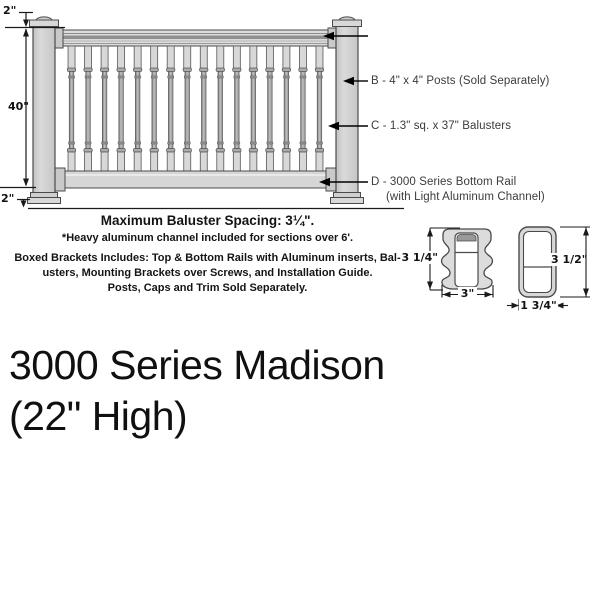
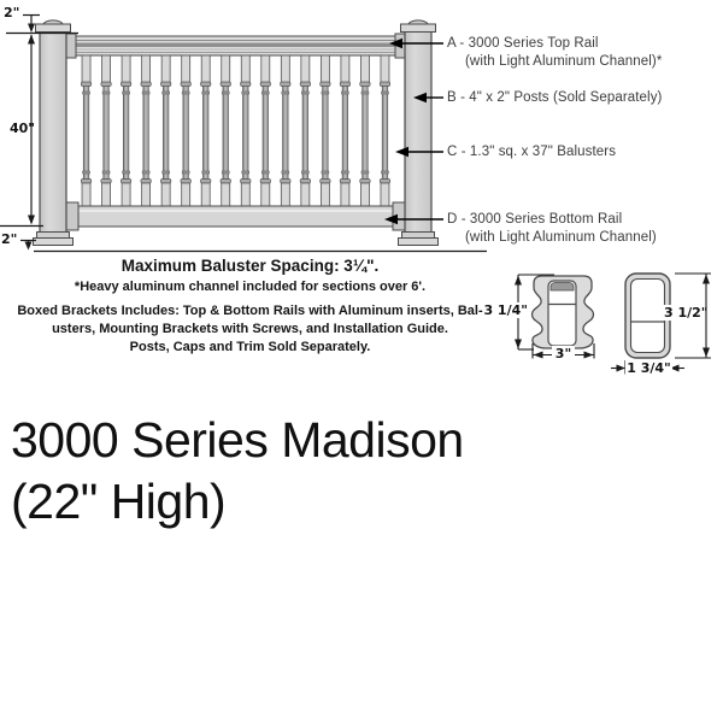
  2"
  40"
  2"
  3 1/4"
  3"
  3 1/2"
  1 3/4"
+ A - 3000 Series Top Rail
+ (with Light Aluminum Channel)*
- B - 4" x 4" Posts (Sold Separately)
+ B - 4" x 2" Posts (Sold Separately)
  C - 1.3" sq. x 37" Balusters
  D - 3000 Series Bottom Rail
  (with Light Aluminum Channel)
  Maximum Baluster Spacing: 3¼".
  *Heavy aluminum channel included for sections over 6'.
  Boxed Brackets Includes: Top & Bottom Rails with Aluminum inserts, Bal-
- usters, Mounting Brackets over Screws, and Installation Guide.
+ usters, Mounting Brackets with Screws, and Installation Guide.
  Posts, Caps and Trim Sold Separately.
  3000 Series Madison
  (22" High)
